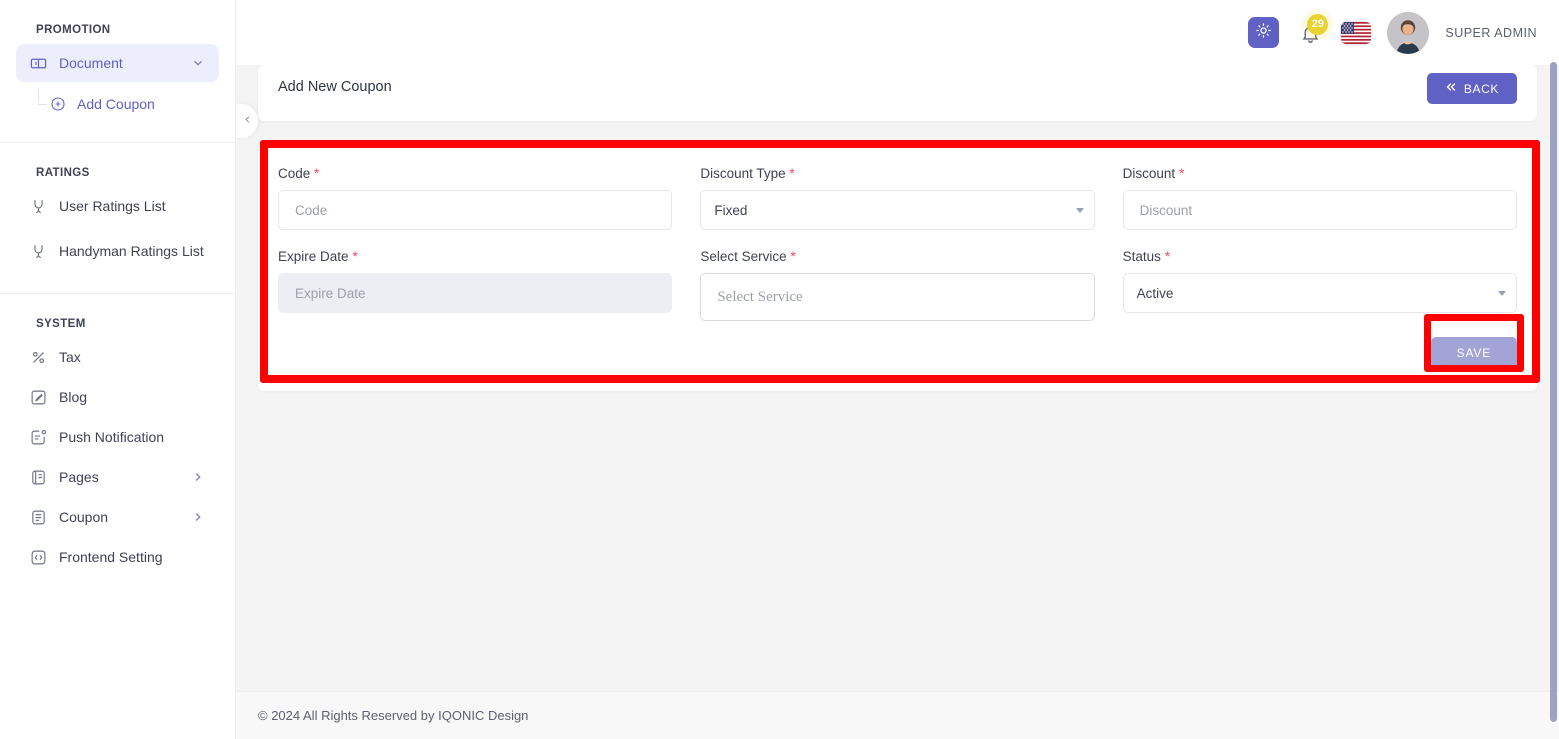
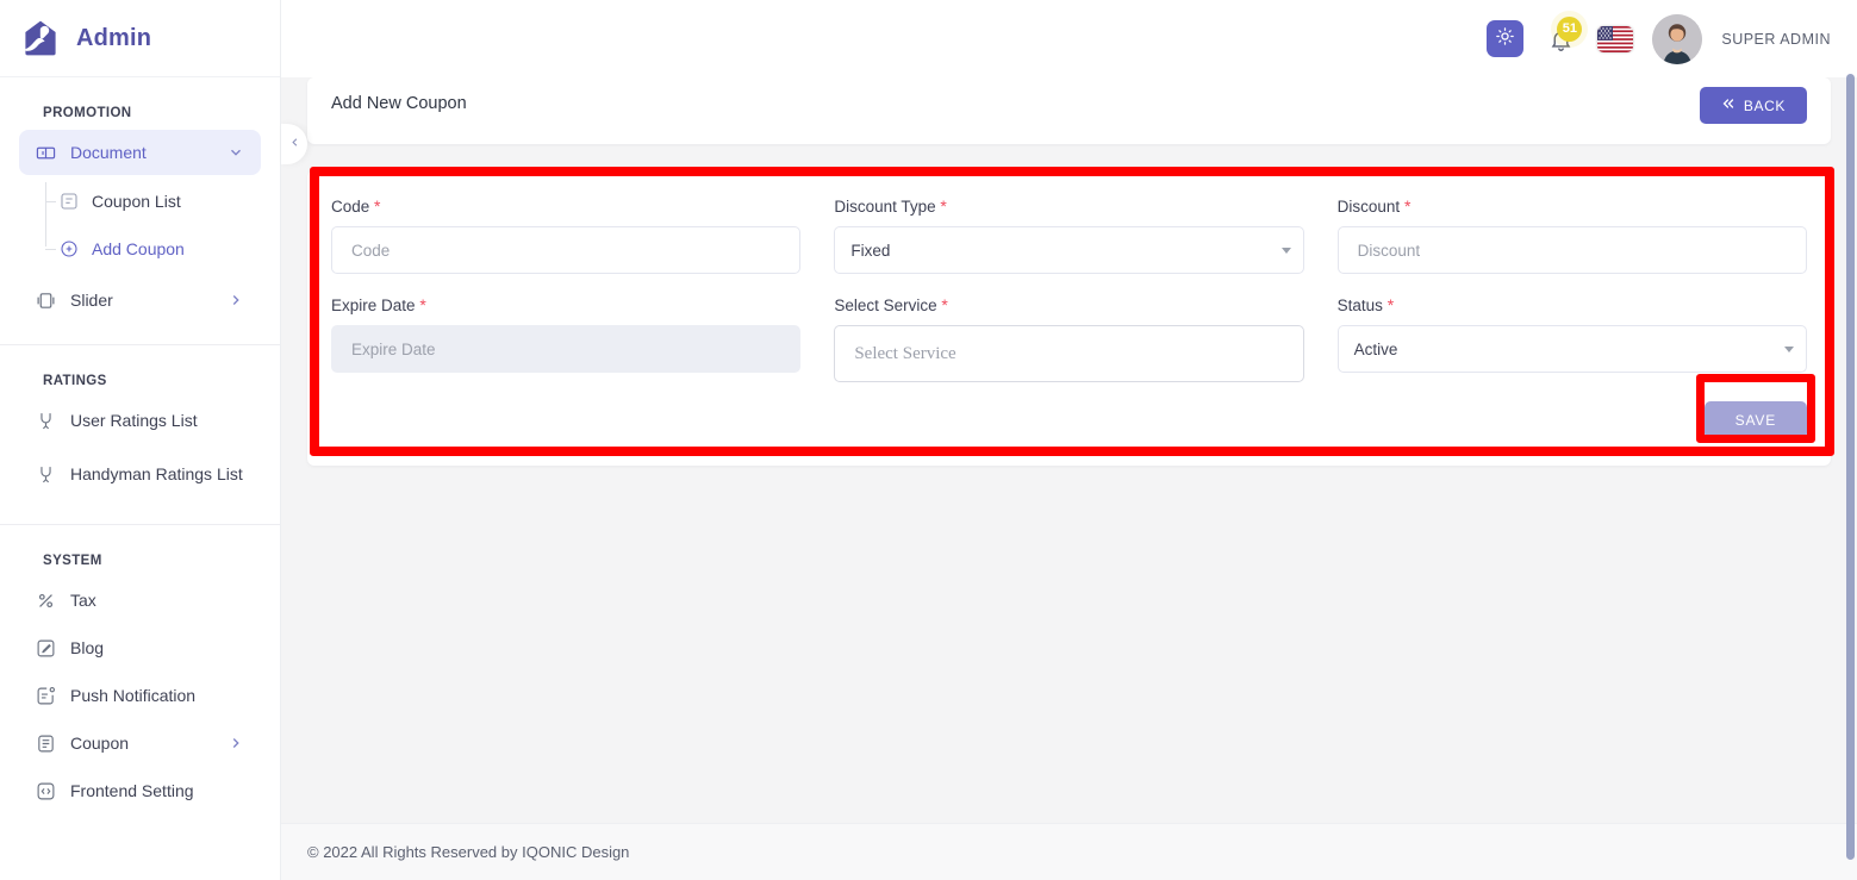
+ Admin
  PROMOTION
  Document
+ Coupon List
  Add Coupon
+ Slider
  RATINGS
  User Ratings List
  Handyman Ratings List
  SYSTEM
  Tax
  Blog
  Push Notification
- Pages
  Coupon
  Frontend Setting
- 29
+ 51
  SUPER ADMIN
  Add New Coupon
  BACK
  Code *
  Code
  Discount Type *
  Fixed
  Discount *
  Discount
  Expire Date *
  Expire Date
  Select Service *
  Select Service
  Status *
  Active
  SAVE
- © 2024 All Rights Reserved by IQONIC Design
+ © 2022 All Rights Reserved by IQONIC Design
